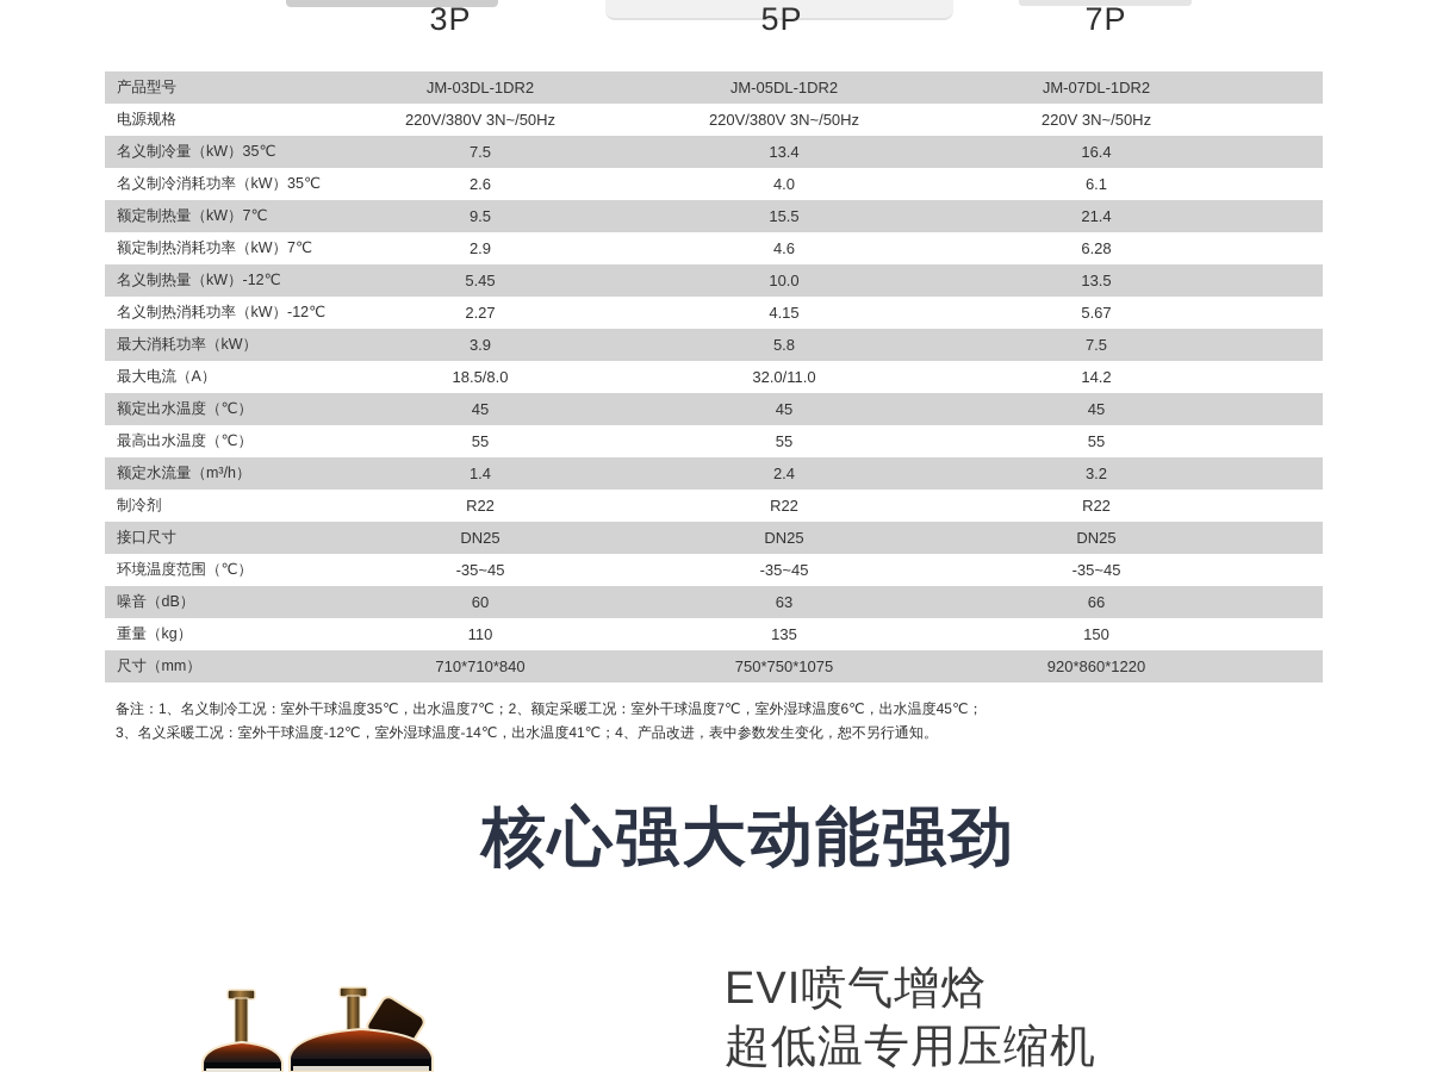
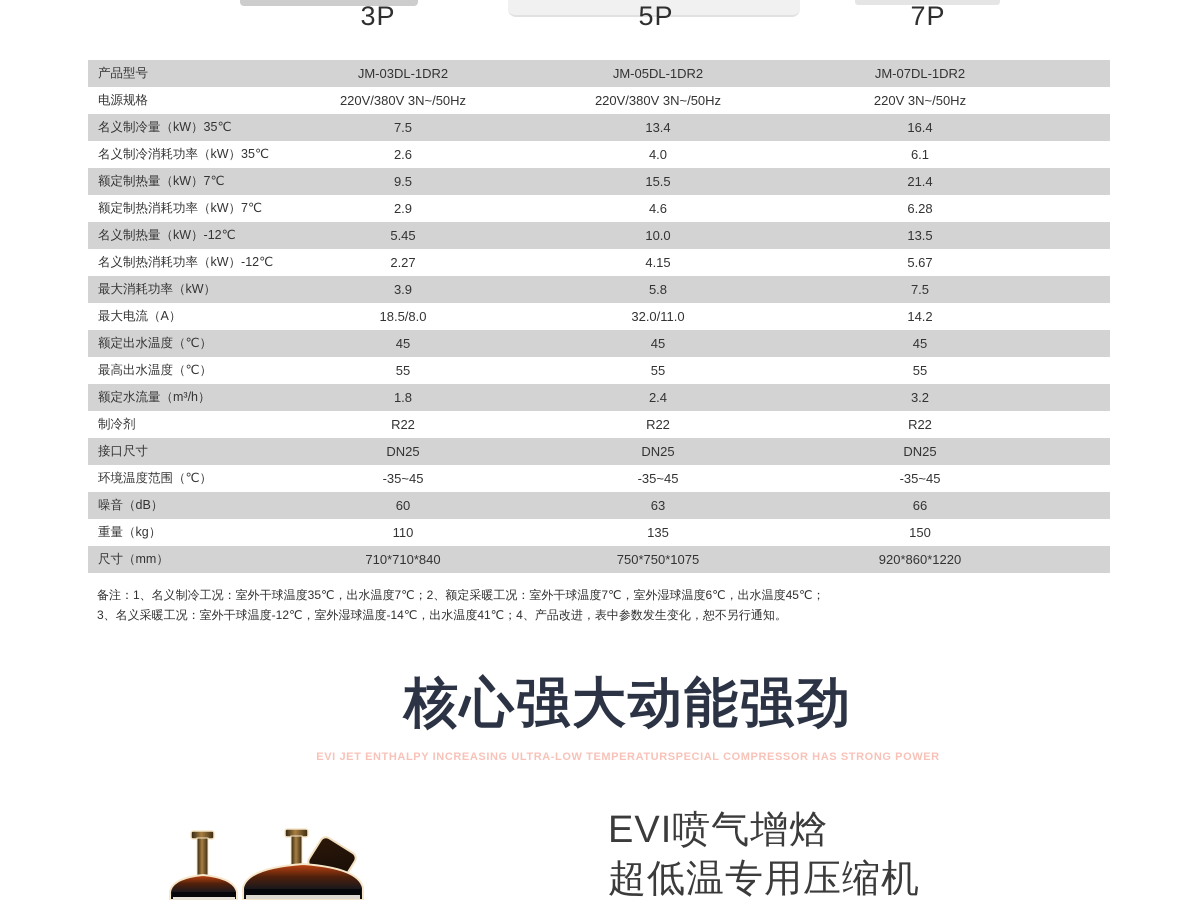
  3P
  5P
  7P
  产品型号	JM-03DL-1DR2	JM-05DL-1DR2	JM-07DL-1DR2
  电源规格	220V/380V 3N~/50Hz	220V/380V 3N~/50Hz	220V 3N~/50Hz
  名义制冷量（kW）35℃	7.5	13.4	16.4
  名义制冷消耗功率（kW）35℃	2.6	4.0	6.1
  额定制热量（kW）7℃	9.5	15.5	21.4
  额定制热消耗功率（kW）7℃	2.9	4.6	6.28
  名义制热量（kW）-12℃	5.45	10.0	13.5
  名义制热消耗功率（kW）-12℃	2.27	4.15	5.67
  最大消耗功率（kW）	3.9	5.8	7.5
  最大电流（A）	18.5/8.0	32.0/11.0	14.2
  额定出水温度（℃）	45	45	45
  最高出水温度（℃）	55	55	55
- 额定水流量（m³/h）	1.4	2.4	3.2
+ 额定水流量（m³/h）	1.8	2.4	3.2
  制冷剂	R22	R22	R22
  接口尺寸	DN25	DN25	DN25
  环境温度范围（℃）	-35~45	-35~45	-35~45
  噪音（dB）	60	63	66
  重量（kg）	110	135	150
  尺寸（mm）	710*710*840	750*750*1075	920*860*1220
  备注：1、名义制冷工况：室外干球温度35℃，出水温度7℃；2、额定采暖工况：室外干球温度7℃，室外湿球温度6℃，出水温度45℃；
  3、名义采暖工况：室外干球温度-12℃，室外湿球温度-14℃，出水温度41℃；4、产品改进，表中参数发生变化，恕不另行通知。
  核心强大动能强劲
+ EVI JET ENTHALPY INCREASING ULTRA-LOW TEMPERATURSPECIAL COMPRESSOR HAS STRONG POWER
  EVI喷气增焓
  超低温专用压缩机
